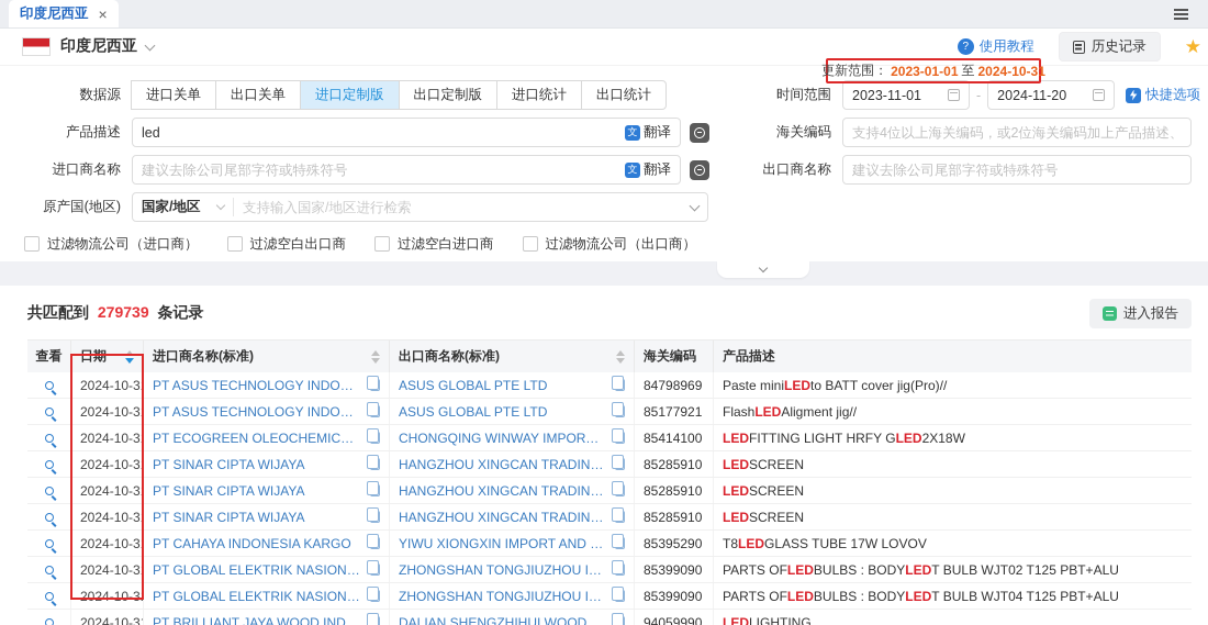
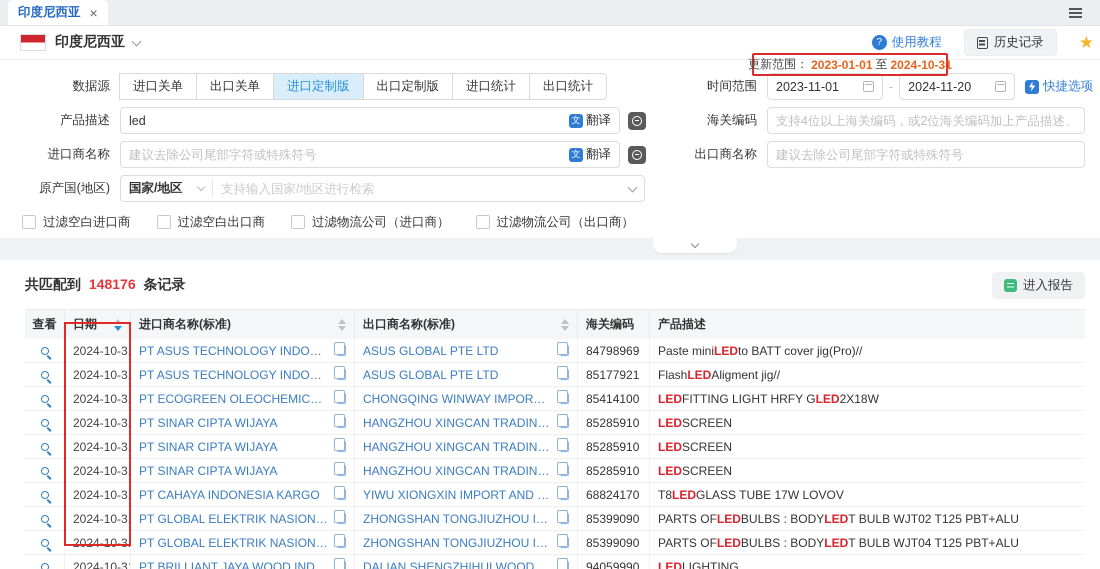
  印度尼西亚
  ×
  印度尼西亚
  ?
  使用教程
  历史记录
  ★
  更新范围：
  2023-01-01
  至
  2024-10-31
  数据源
  进口关单
  出口关单
  进口定制版
  出口定制版
  进口统计
  出口统计
  时间范围
  2023-11-01
  -
  2024-11-20
  快捷选项
  产品描述
  led
  文
  翻译
  海关编码
  支持4位以上海关编码，或2位海关编码加上产品描述、
  进口商名称
  建议去除公司尾部字符或特殊符号
  文
  翻译
  出口商名称
  建议去除公司尾部字符或特殊符号
  原产国(地区)
  国家/地区
  支持输入国家/地区进行检索
- 过滤物流公司（进口商）
+ 过滤空白进口商
  过滤空白出口商
- 过滤空白进口商
+ 过滤物流公司（进口商）
  过滤物流公司（出口商）
- 共匹配到 279739 条记录
+ 共匹配到 148176 条记录
  进入报告
  查看
  日期
  进口商名称(标准)
  出口商名称(标准)
  海关编码
  产品描述
  2024-10-3
  PT ASUS TECHNOLOGY INDONE
  ASUS GLOBAL PTE LTD
  84798969
  Paste mini
  LED
  to BATT cover jig(Pro)//
  2024-10-3
  PT ASUS TECHNOLOGY INDONE
  ASUS GLOBAL PTE LTD
  85177921
  Flash
  LED
  Aligment jig//
  2024-10-3
  PT ECOGREEN OLEOCHEMICALS
  CHONGQING WINWAY IMPORT A
  85414100
  LED
  FITTING LIGHT HRFY G
  LED
  2X18W
  2024-10-3
  PT SINAR CIPTA WIJAYA
  HANGZHOU XINGCAN TRADING
  85285910
  LED
  SCREEN
  2024-10-3
  PT SINAR CIPTA WIJAYA
  HANGZHOU XINGCAN TRADING
  85285910
  LED
  SCREEN
  2024-10-3
  PT SINAR CIPTA WIJAYA
  HANGZHOU XINGCAN TRADING
  85285910
  LED
  SCREEN
  2024-10-3
  PT CAHAYA INDONESIA KARGO
  YIWU XIONGXIN IMPORT AND EX
- 85395290
+ 68824170
  T8
  LED
  GLASS TUBE 17W LOVOV
  2024-10-3
  PT GLOBAL ELEKTRIK NASIONAL
  ZHONGSHAN TONGJIUZHOU INT
  85399090
  PARTS OF
  LED
  BULBS : BODY
  LED
  T BULB WJT02 T125 PBT+ALU
  2024-10-3
  PT GLOBAL ELEKTRIK NASIONAL
  ZHONGSHAN TONGJIUZHOU INT
  85399090
  PARTS OF
  LED
  BULBS : BODY
  LED
  T BULB WJT04 T125 PBT+ALU
  2024-10-3
  PT BRILLIANT JAYA WOOD INDUS
  DALIAN SHENGZHIHUI WOOD IN
  94059990
  LED
  LIGHTING
